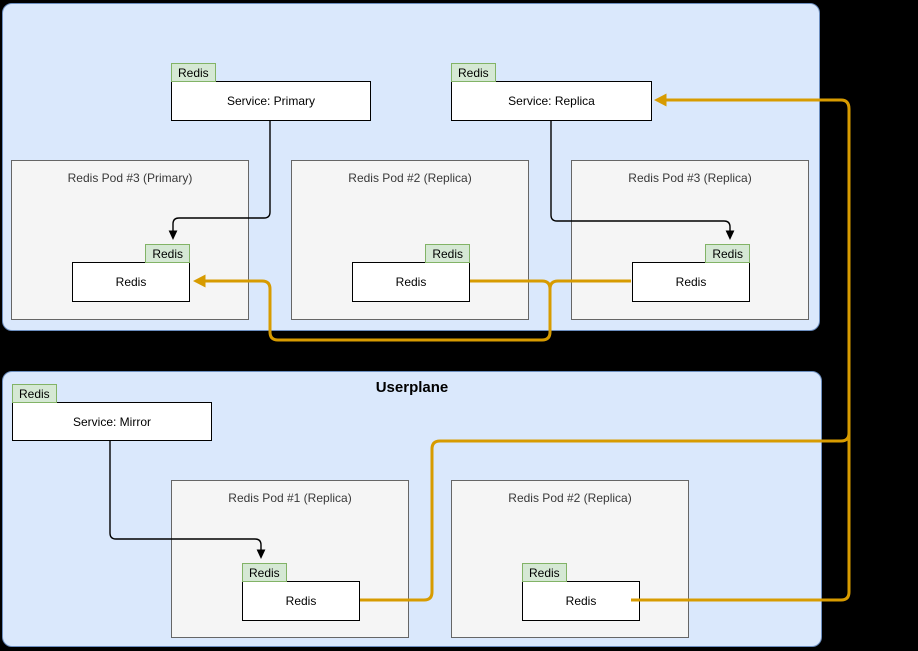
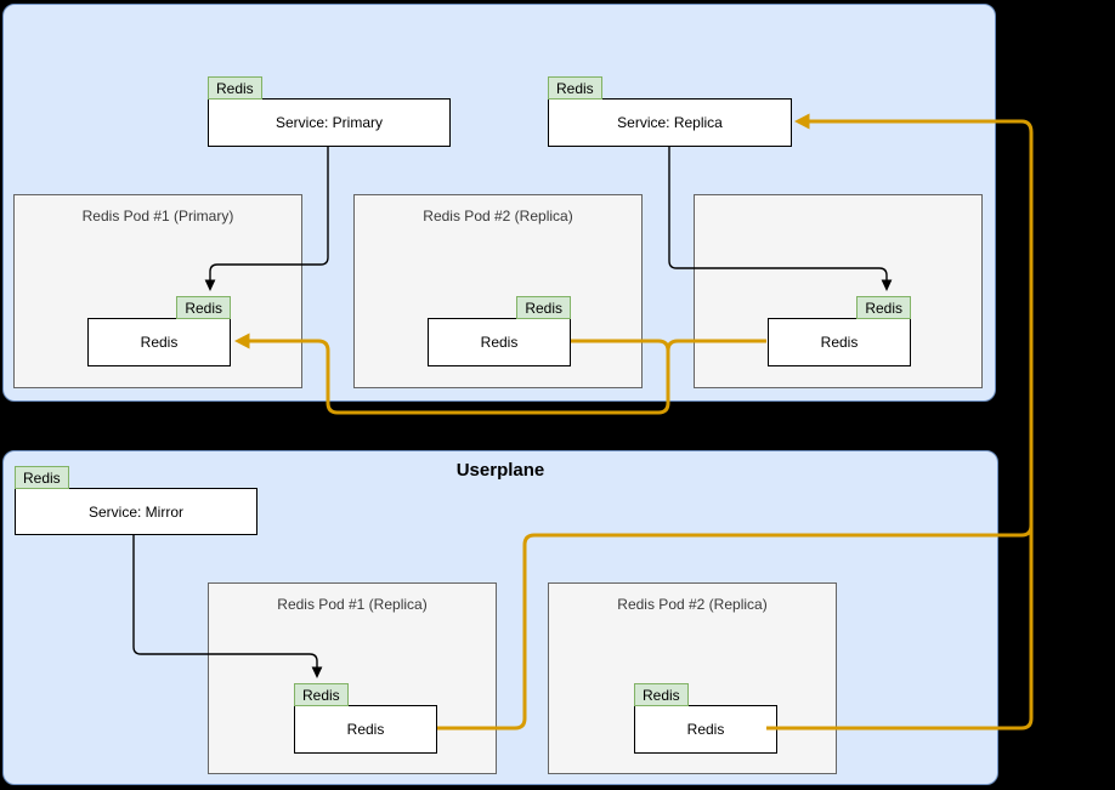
  Redis
  Service: Primary
  Redis
  Service: Replica
- Redis Pod #3 (Primary)
+ Redis Pod #1 (Primary)
  Redis
  Redis
  Redis Pod #2 (Replica)
  Redis
  Redis
- Redis Pod #3 (Replica)
  Redis
  Redis
  Userplane
  Redis
  Service: Mirror
  Redis Pod #1 (Replica)
  Redis
  Redis
  Redis Pod #2 (Replica)
  Redis
  Redis
